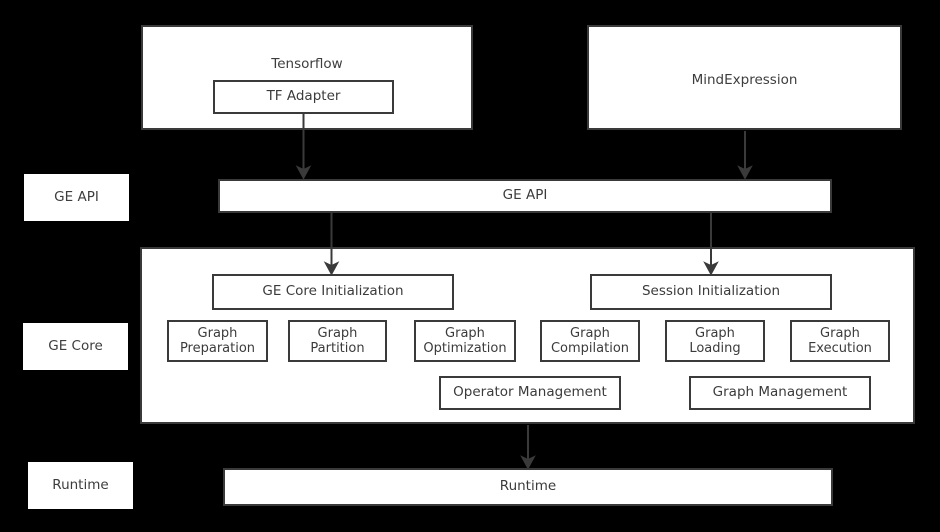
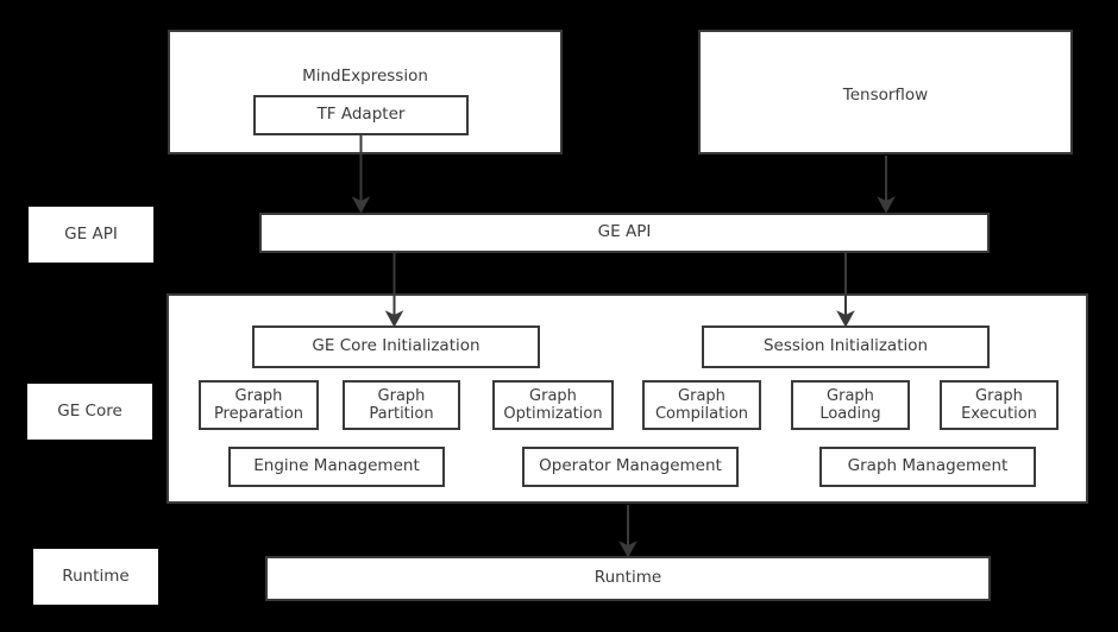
  GE API
  GE Core
  Runtime
- Tensorflow
+ MindExpression
  TF Adapter
- MindExpression
+ Tensorflow
  GE API
  GE Core Initialization
  Session Initialization
  Graph
  Preparation
  Graph
  Partition
  Graph
  Optimization
  Graph
  Compilation
  Graph
  Loading
  Graph
  Execution
+ Engine Management
  Operator Management
  Graph Management
  Runtime
